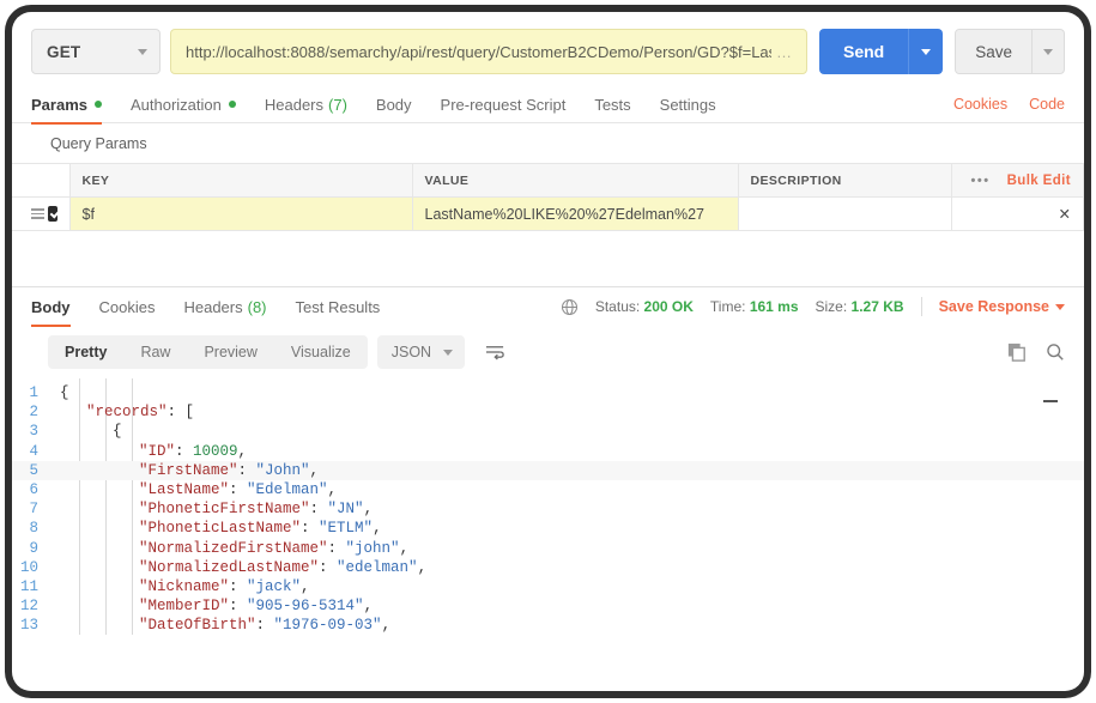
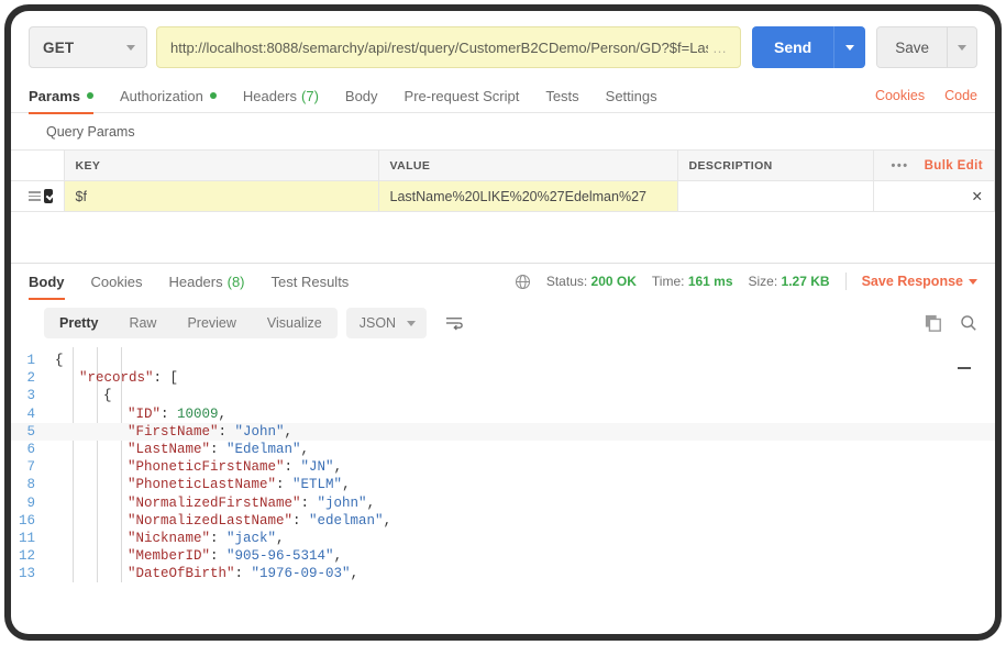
  GET
  http://localhost:8088/semarchy/api/rest/query/CustomerB2CDemo/Person/GD?$f=La
  …
  Send
  Save
  Params
  Authorization
  Headers
  (7)
  Body
  Pre-request Script
  Tests
  Settings
  Cookies
  Code
  Query Params
  	KEY	VALUE	DESCRIPTION	••• Bulk Edit
  	$f	LastName%20LIKE%20%27Edelman%27		✕
  Body
  Cookies
  Headers
  (8)
  Test Results
  Status: 200 OK
  Time: 161 ms
  Size: 1.27 KB
  Save Response
  Pretty
  Raw
  Preview
  Visualize
  JSON
  1
  {
  2
  "records": [
  3
  {
  4
  "ID": 10009,
  5
  "FirstName": "John",
  6
  "LastName": "Edelman",
  7
  "PhoneticFirstName": "JN",
  8
  "PhoneticLastName": "ETLM",
  9
  "NormalizedFirstName": "john",
- 10
+ 16
  "NormalizedLastName": "edelman",
  11
  "Nickname": "jack",
  12
  "MemberID": "905-96-5314",
  13
  "DateOfBirth": "1976-09-03",
